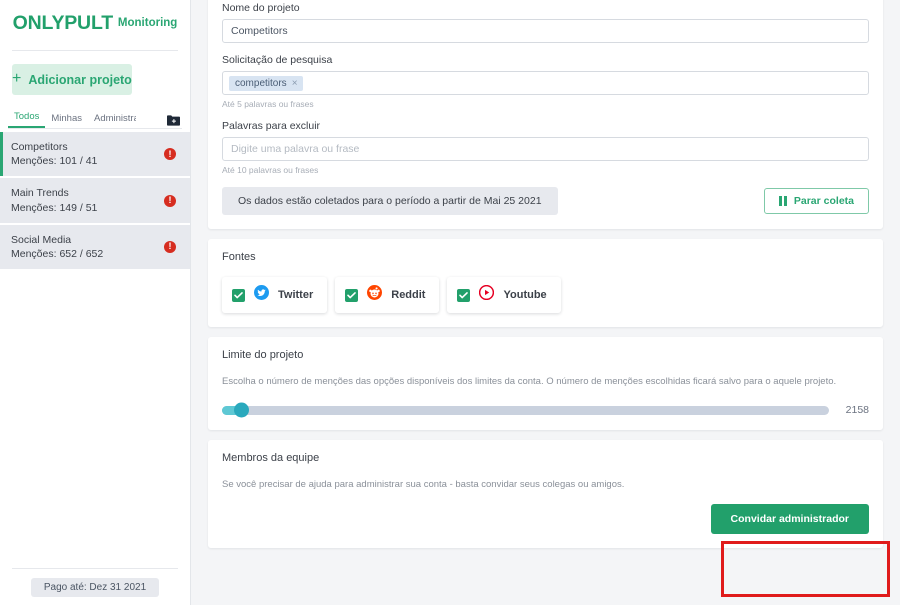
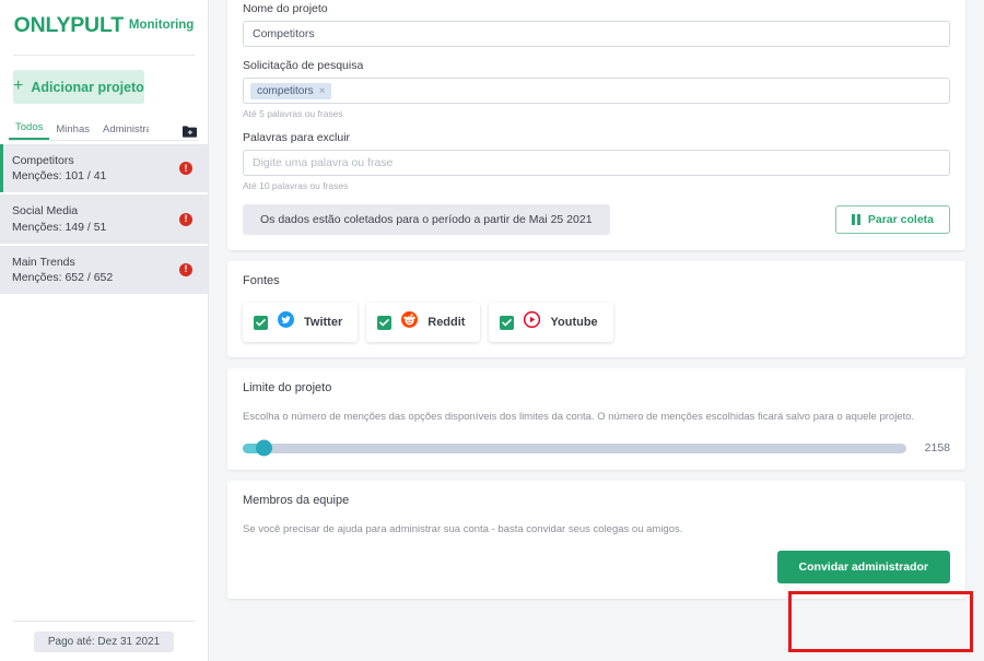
  ONLYPULT
  Monitoring
  +
  Adicionar projeto
  Todos
  Minhas
  Administr
  Competitors
  Menções: 101 / 41
  !
- Main Trends
+ Social Media
  Menções: 149 / 51
  !
- Social Media
+ Main Trends
  Menções: 652 / 652
  !
  Pago até: Dez 31 2021
  Nome do projeto
  Competitors
  Solicitação de pesquisa
  competitors
  ×
  Até 5 palavras ou frases
  Palavras para excluir
  Digite uma palavra ou frase
  Até 10 palavras ou frases
  Os dados estão coletados para o período a partir de Mai 25 2021
  Parar coleta
  Fontes
  Twitter
  Reddit
  Youtube
  Limite do projeto
  Escolha o número de menções das opções disponíveis dos limites da conta. O número de menções escolhidas ficará salvo para o aquele projeto.
  2158
  Membros da equipe
  Se você precisar de ajuda para administrar sua conta - basta convidar seus colegas ou amigos.
  Convidar administrador
